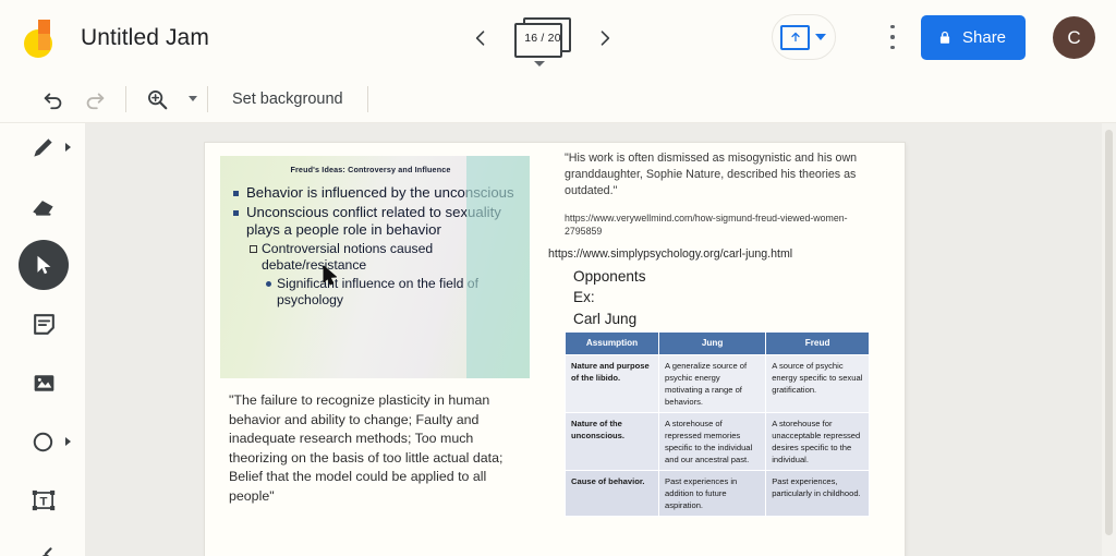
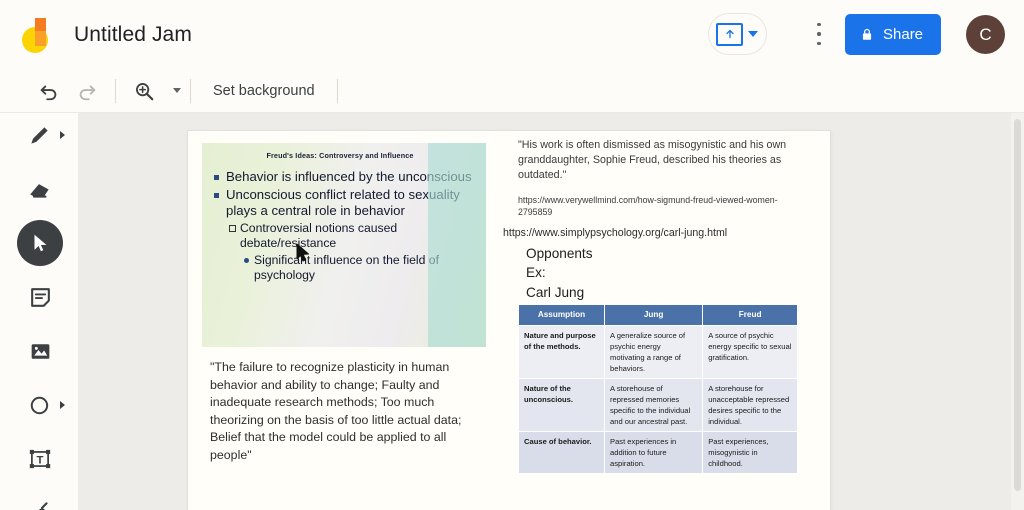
  Untitled Jam
- 16 / 20
  Share
  C
  Set background
  T
  Freud's Ideas: Controversy and Influence
  Behavior is influenced by the unconscious
- Unconscious conflict related to sexuality plays a people role in behavior
+ Unconscious conflict related to sexuality plays a central role in behavior
  Controversial notions caused debate/resistance
  Significat influence on the field of psychology
  "The failure to recognize plasticity in human behavior and ability to change; Faulty and inadequate research methods; Too much theorizing on the basis of too little actual data; Belief that the model could be applied to all people"
- "His work is often dismissed as misogynistic and his own granddaughter, Sophie Nature, described his theories as outdated."
+ "His work is often dismissed as misogynistic and his own granddaughter, Sophie Freud, described his theories as outdated."
  https://www.verywellmind.com/how-sigmund-freud-viewed-women-2795859
  https://www.simplypsychology.org/carl-jung.html
  Opponents
  Ex:
  Carl Jung
  Assumption	Jung	Freud
- Nature and purpose of the libido.	A generalize source of psychic energy motivating a range of behaviors.	A source of psychic energy specific to sexual gratification.
+ Nature and purpose of the methods.	A generalize source of psychic energy motivating a range of behaviors.	A source of psychic energy specific to sexual gratification.
  Nature of the unconscious.	A storehouse of repressed memories specific to the individual and our ancestral past.	A storehouse for unacceptable repressed desires specific to the individual.
- Cause of behavior.	Past experiences in addition to future aspiration.	Past experiences, particularly in childhood.
+ Cause of behavior.	Past experiences in addition to future aspiration.	Past experiences, misogynistic in childhood.
